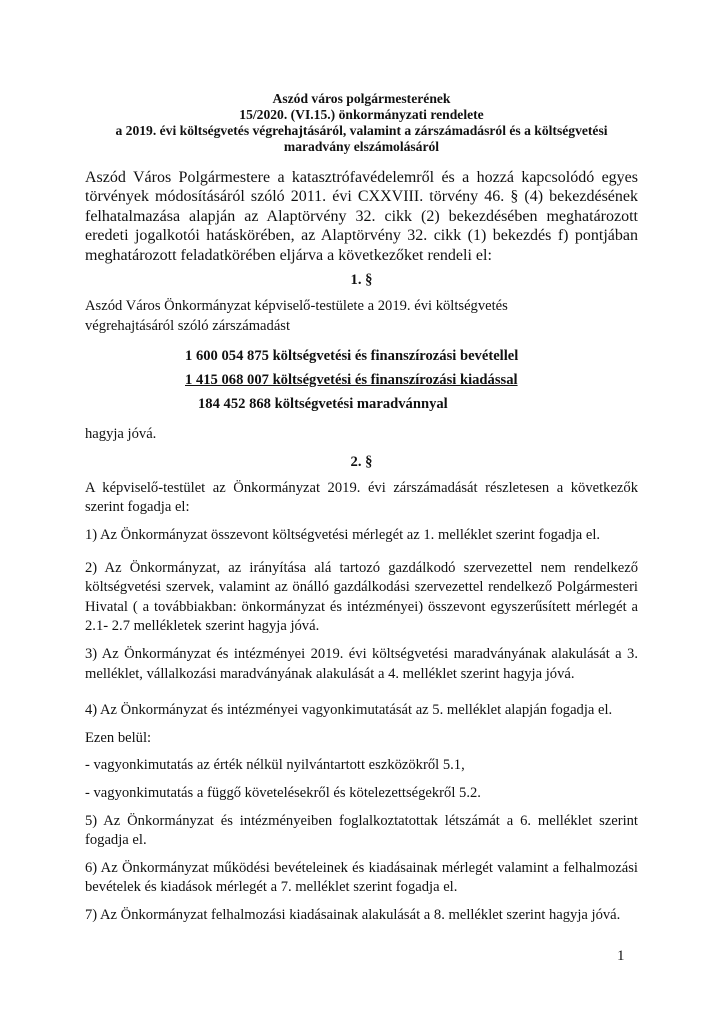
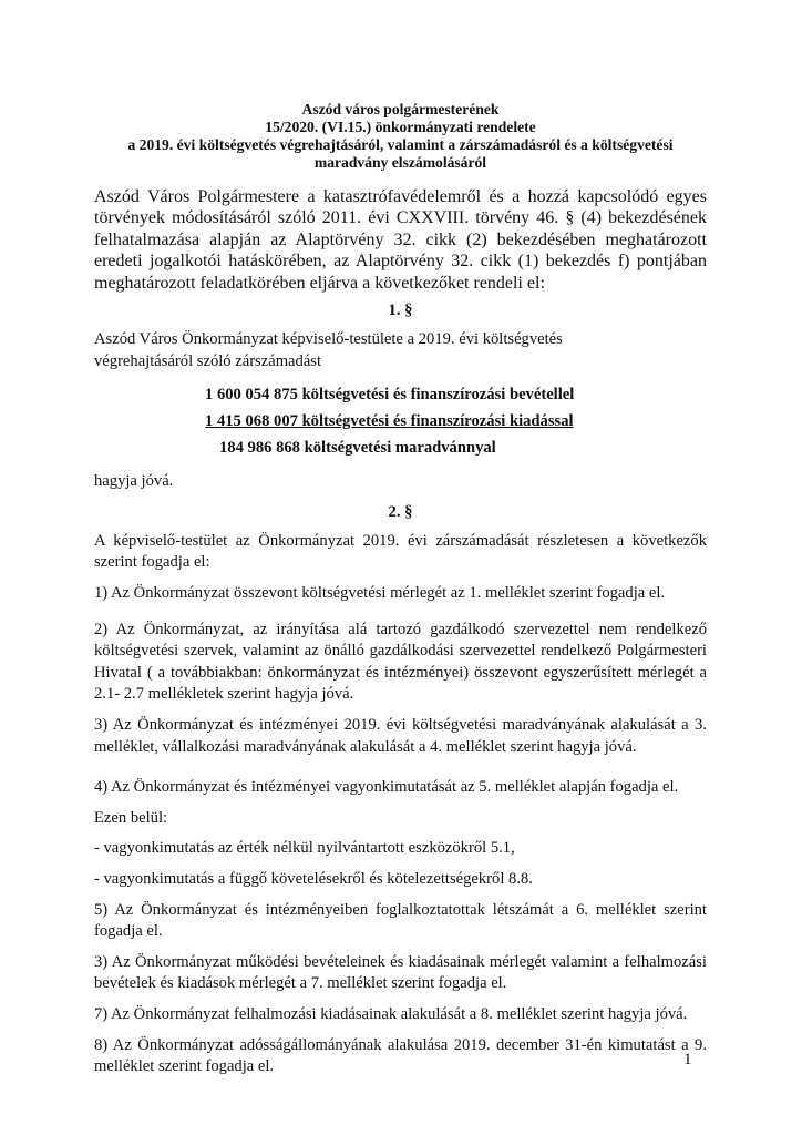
  Aszód város polgármesterének
  15/2020. (VI.15.) önkormányzati rendelete
  a 2019. évi költségvetés végrehajtásáról, valamint a zárszámadásról és a költségvetési
  maradvány elszámolásáról
  Aszód Város Polgármestere a katasztrófavédelemről és a hozzá kapcsolódó egyes törvények módosításáról szóló 2011. évi CXXVIII. törvény 46. § (4) bekezdésének felhatalmazása alapján az Alaptörvény 32. cikk (2) bekezdésében meghatározott eredeti jogalkotói hatáskörében, az Alaptörvény 32. cikk (1) bekezdés f) pontjában meghatározott feladatkörében eljárva a következőket rendeli el:
  1. §
  Aszód Város Önkormányzat képviselő-testülete a 2019. évi költségvetés végrehajtásáról szóló zárszámadást
  1 600 054 875 költségvetési és finanszírozási bevétellel
  1 415 068 007 költségvetési és finanszírozási kiadással
- 184 452 868 költségvetési maradvánnyal
+ 184 986 868 költségvetési maradvánnyal
  hagyja jóvá.
  2. §
  A képviselő-testület az Önkormányzat 2019. évi zárszámadását részletesen a következők szerint fogadja el:
  1) Az Önkormányzat összevont költségvetési mérlegét az 1. melléklet szerint fogadja el.
  2) Az Önkormányzat, az irányítása alá tartozó gazdálkodó szervezettel nem rendelkező költségvetési szervek, valamint az önálló gazdálkodási szervezettel rendelkező Polgármesteri Hivatal ( a továbbiakban: önkormányzat és intézményei) összevont egyszerűsített mérlegét a 2.1- 2.7 mellékletek szerint hagyja jóvá.
  3) Az Önkormányzat és intézményei 2019. évi költségvetési maradványának alakulását a 3. melléklet, vállalkozási maradványának alakulását a 4. melléklet szerint hagyja jóvá.
  4) Az Önkormányzat és intézményei vagyonkimutatását az 5. melléklet alapján fogadja el.
  Ezen belül:
  - vagyonkimutatás az érték nélkül nyilvántartott eszközökről 5.1,
- - vagyonkimutatás a függő követelésekről és kötelezettségekről 5.2.
+ - vagyonkimutatás a függő követelésekről és kötelezettségekről 8.8.
  5) Az Önkormányzat és intézményeiben foglalkoztatottak létszámát a 6. melléklet szerint fogadja el.
- 6) Az Önkormányzat működési bevételeinek és kiadásainak mérlegét valamint a felhalmozási bevételek és kiadások mérlegét a 7. melléklet szerint fogadja el.
+ 3) Az Önkormányzat működési bevételeinek és kiadásainak mérlegét valamint a felhalmozási bevételek és kiadások mérlegét a 7. melléklet szerint fogadja el.
  7) Az Önkormányzat felhalmozási kiadásainak alakulását a 8. melléklet szerint hagyja jóvá.
+ 8) Az Önkormányzat adósságállományának alakulása 2019. december 31-én kimutatást a 9. melléklet szerint fogadja el.
  1
